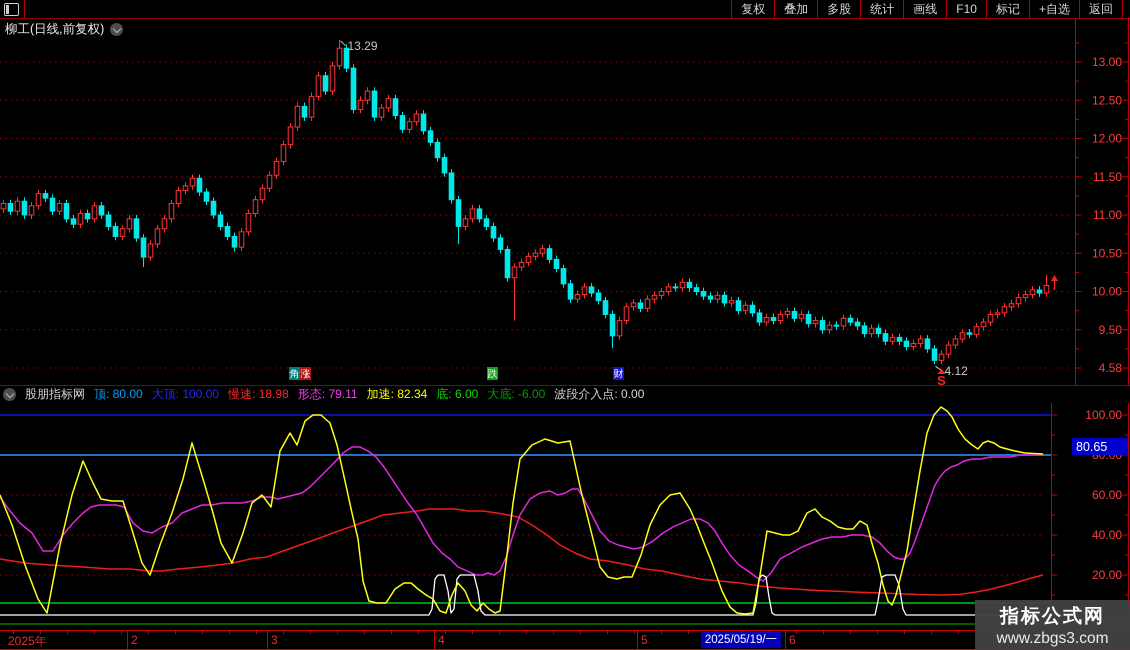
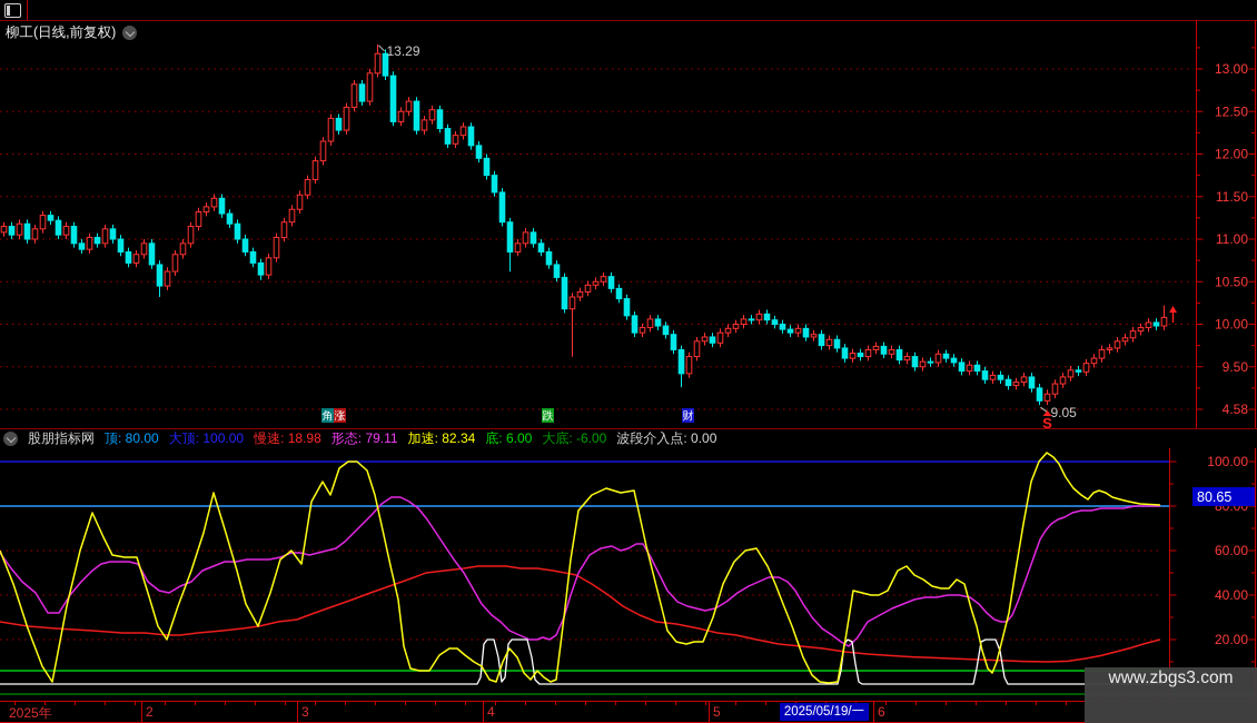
- 复权
- 叠加
- 多股
- 统计
- 画线
- F10
- 标记
- +自选
- 返回
  柳工(日线,前复权)
  13.00
  12.50
  12.00
  11.50
  11.00
  10.50
  10.00
  9.50
  4.58
  13.29
- 4.12
+ 9.05
  S
  角
  涨
  跌
  财
  股朋指标网
  顶: 80.00
  大顶: 100.00
  慢速: 18.98
  形态: 79.11
  加速: 82.34
  底: 6.00
  大底: -6.00
  波段介入点: 0.00
  100.00
  60.00
  40.00
  20.00
  80.65
  2025年
  2
  3
  4
  5
  6
  2025/05/19/一
- 指标公式网
  www.zbgs3.com
